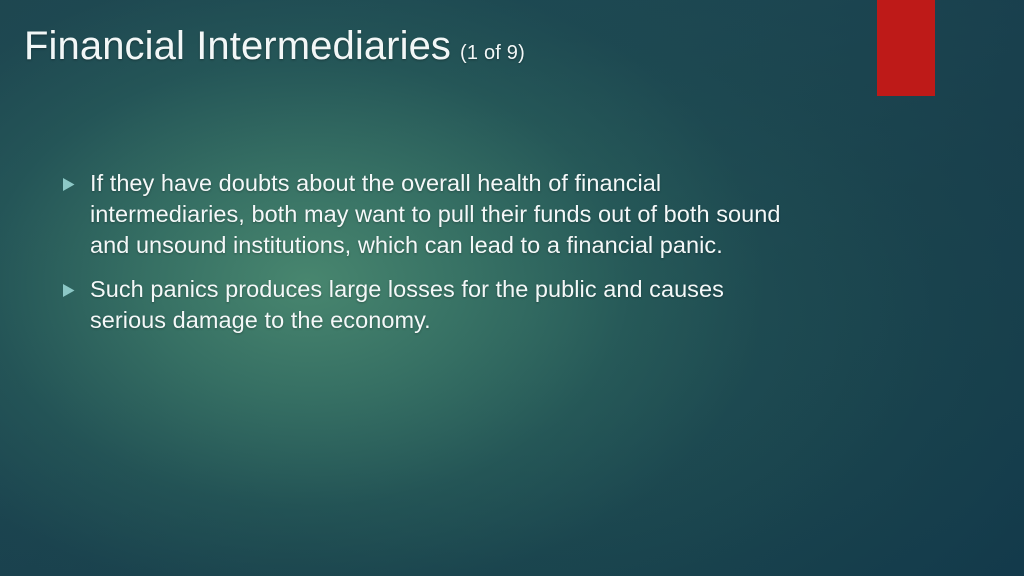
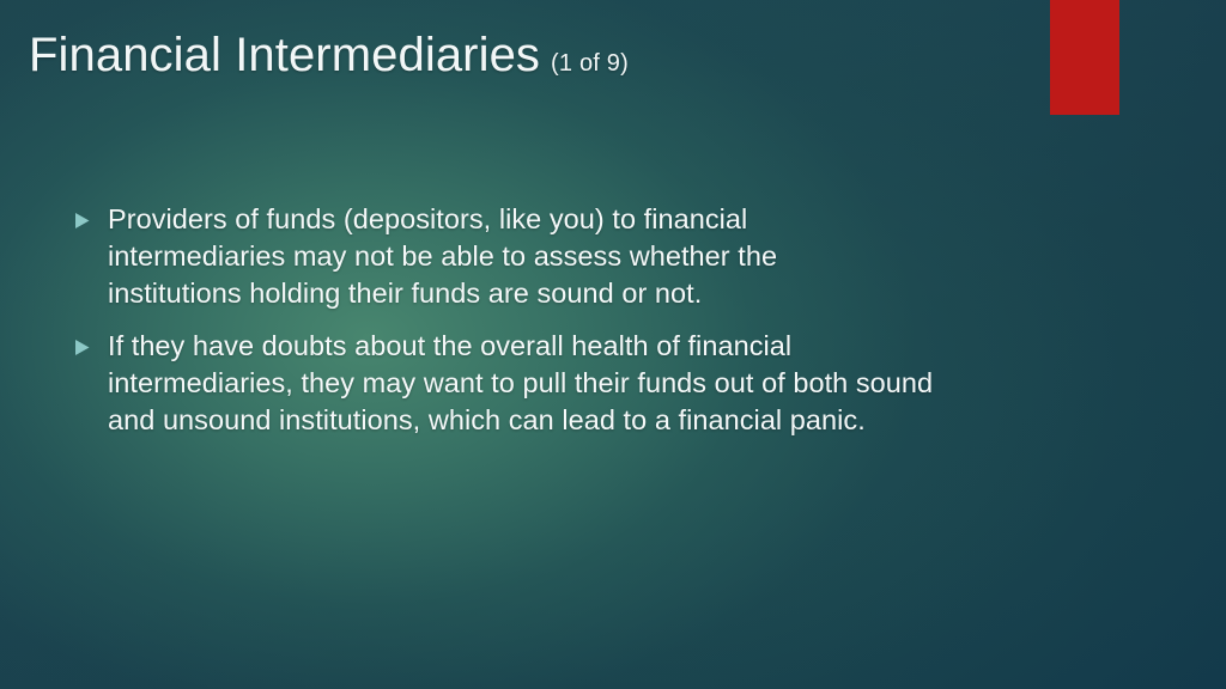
  Financial Intermediaries (1 of 9)
+ Providers of funds (depositors, like you) to financial intermediaries may not be able to assess whether the institutions holding their funds are sound or not.
- If they have doubts about the overall health of financial intermediaries, both may want to pull their funds out of both sound and unsound institutions, which can lead to a financial panic.
+ If they have doubts about the overall health of financial intermediaries, they may want to pull their funds out of both sound and unsound institutions, which can lead to a financial panic.
- Such panics produces large losses for the public and causes serious damage to the economy.
